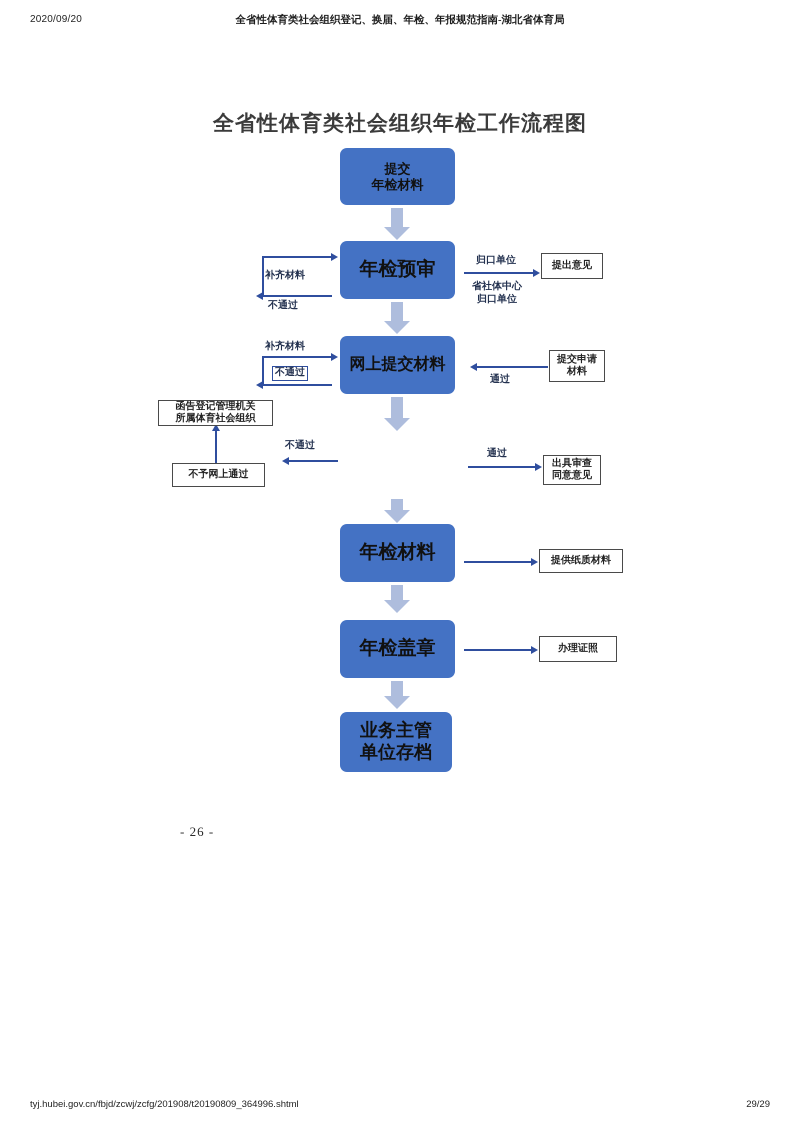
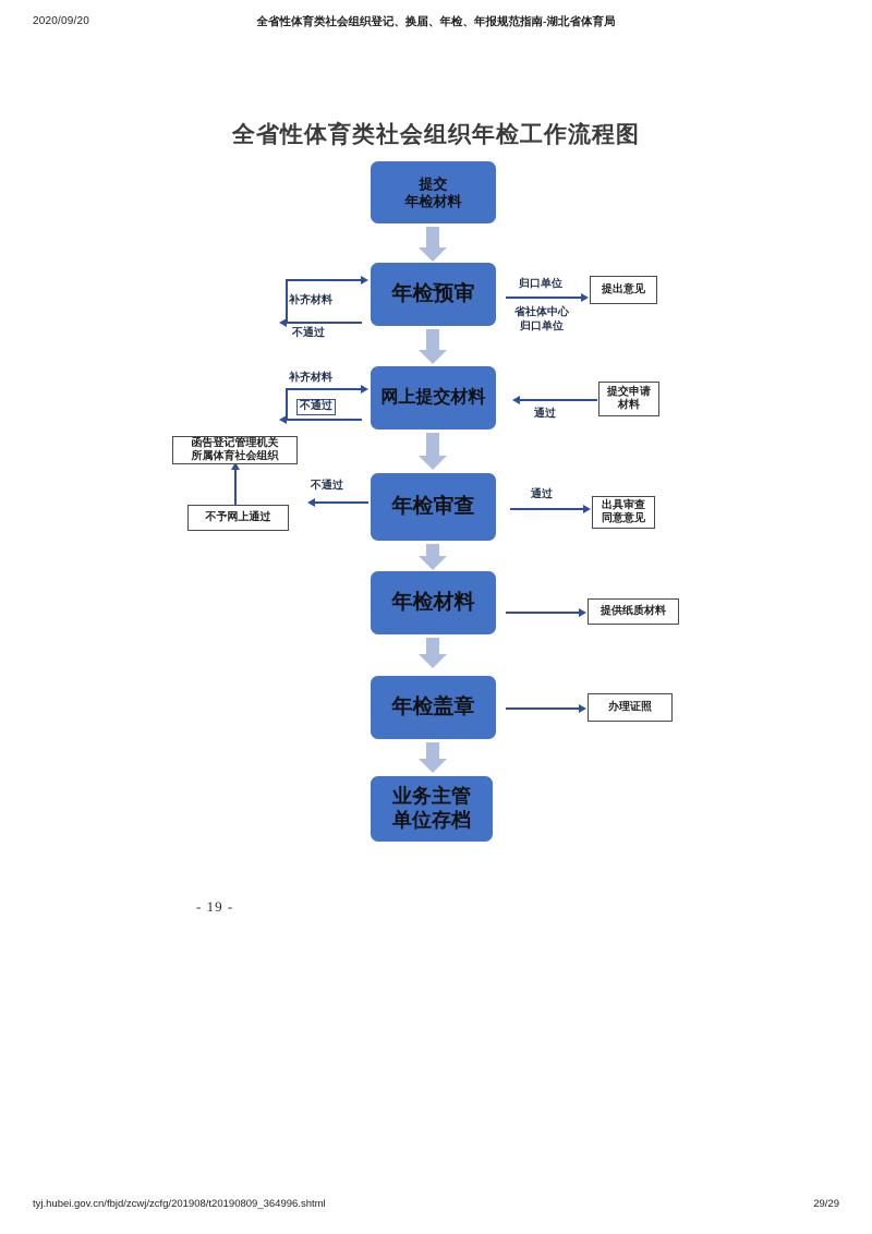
  2020/09/20
  全省性体育类社会组织登记、换届、年检、年报规范指南-湖北省体育局
  全省性体育类社会组织年检工作流程图
  提交
  年检材料
  年检预审
  补齐材料
  不通过
  归口单位
  省社体中心
  归口单位
  提出意见
  网上提交材料
  补齐材料
  不通过
  通过
  提交申请
  材料
+ 年检审查
  不通过
  不予网上通过
  函告登记管理机关
  所属体育社会组织
  通过
  出具审查
  同意意见
  年检材料
  提供纸质材料
  年检盖章
  办理证照
  业务主管
  单位存档
- - 26 -
+ - 19 -
  tyj.hubei.gov.cn/fbjd/zcwj/zcfg/201908/t20190809_364996.shtml
  29/29
